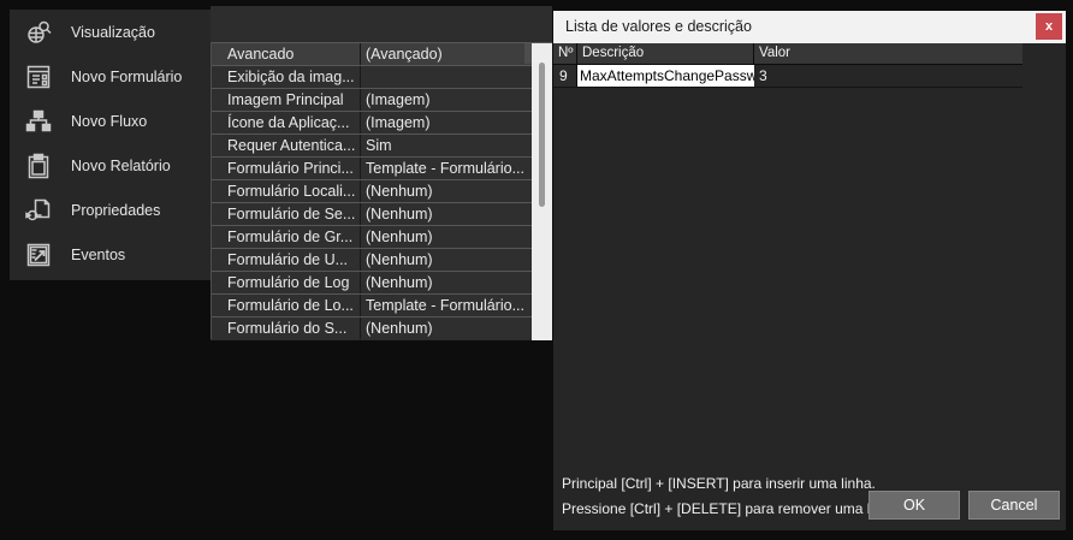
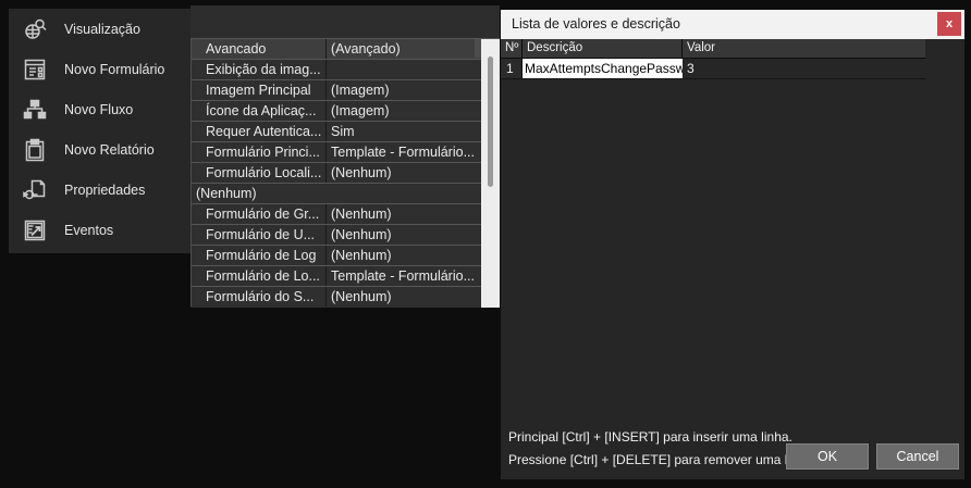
  Visualização
  Novo Formulário
  Novo Fluxo
  Novo Relatório
  Propriedades
  Eventos
  Avancado
  (Avançado)
  Exibição da imag...
  Imagem Principal
  (Imagem)
  Ícone da Aplicaç...
  (Imagem)
  Requer Autentica...
  Sim
  Formulário Princi...
  Template - Formulário...
  Formulário Locali...
  (Nenhum)
- Formulário de Se...
  (Nenhum)
  Formulário de Gr...
  (Nenhum)
  Formulário de U...
  (Nenhum)
  Formulário de Log
  (Nenhum)
  Formulário de Lo...
  Template - Formulário...
  Formulário do S...
  (Nenhum)
  Lista de valores e descrição
  x
  Nº
  Descrição
  Valor
- 9
+ 1
  MaxAttemptsChangePassw
  3
  Principal [Ctrl] + [INSERT] para inserir uma linha.
  Pressione [Ctrl] + [DELETE] para remover uma
  OK
  Cancel
